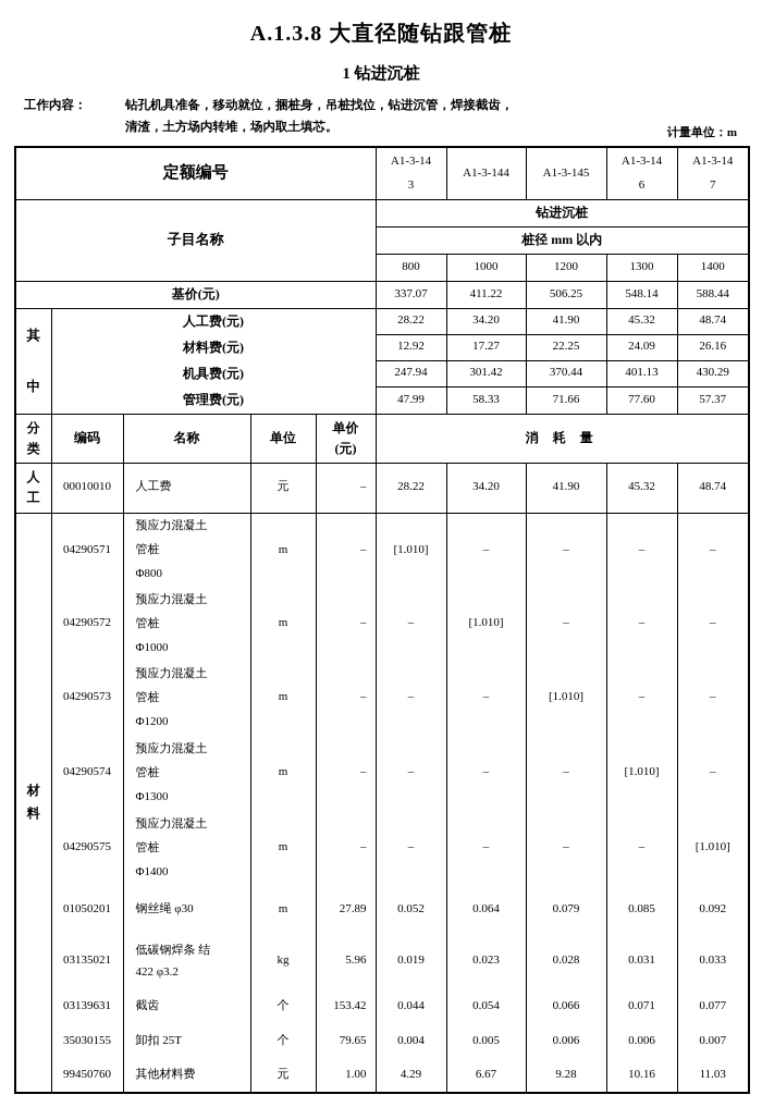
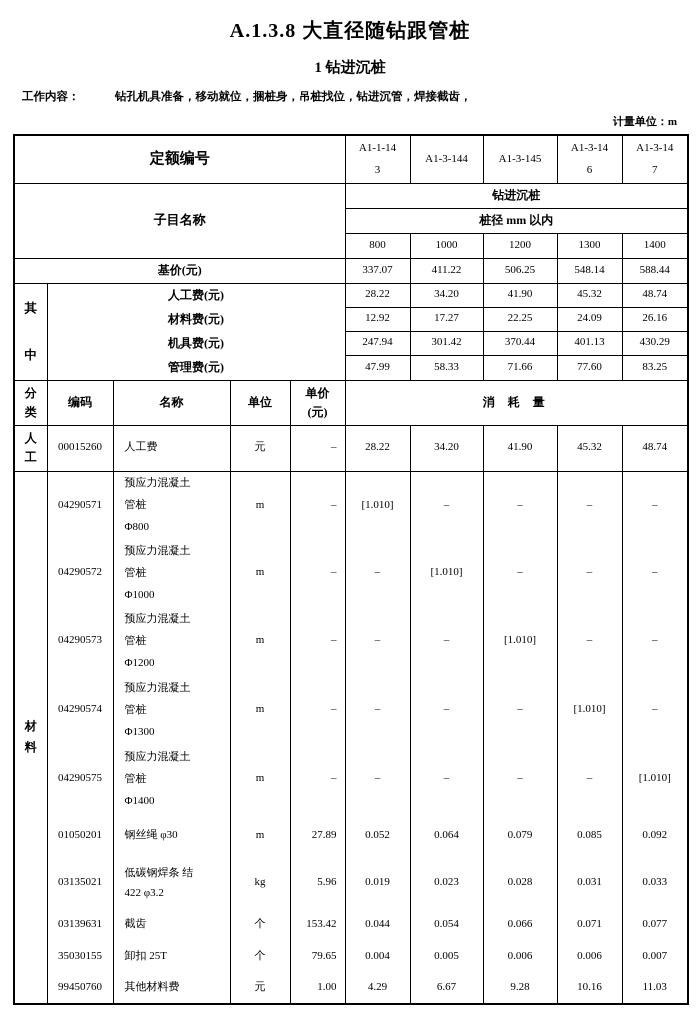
  A.1.3.8 大直径随钻跟管桩
  1 钻进沉桩
  工作内容：
  钻孔机具准备，移动就位，捆桩身，吊桩找位，钻进沉管，焊接截齿，
- 清渣，土方场内转堆，场内取土填芯。
  计量单位：m
- 定额编号	A1-3-14 3	A1-3-144	A1-3-145	A1-3-14 6	A1-3-14 7
+ 定额编号	A1-1-14 3	A1-3-144	A1-3-145	A1-3-14 6	A1-3-14 7
  子目名称	钻进沉桩
  桩径 mm 以内
  800	1000	1200	1300	1400
  基价(元)	337.07	411.22	506.25	548.14	588.44
  其 中	人工费(元)	28.22	34.20	41.90	45.32	48.74
  材料费(元)	12.92	17.27	22.25	24.09	26.16
  机具费(元)	247.94	301.42	370.44	401.13	430.29
- 管理费(元)	47.99	58.33	71.66	77.60	57.37
+ 管理费(元)	47.99	58.33	71.66	77.60	83.25
  分 类	编码	名称	单位	单价 (元)	消 耗 量
- 人 工	00010010	人工费	元	–	28.22	34.20	41.90	45.32	48.74
+ 人 工	00015260	人工费	元	–	28.22	34.20	41.90	45.32	48.74
  材 料	04290571	预应力混凝土 管桩 Φ800	m	–	[1.010]	–	–	–	–
  04290572	预应力混凝土 管桩 Φ1000	m	–	–	[1.010]	–	–	–
  04290573	预应力混凝土 管桩 Φ1200	m	–	–	–	[1.010]	–	–
  04290574	预应力混凝土 管桩 Φ1300	m	–	–	–	–	[1.010]	–
  04290575	预应力混凝土 管桩 Φ1400	m	–	–	–	–	–	[1.010]
  01050201	钢丝绳 φ30	m	27.89	0.052	0.064	0.079	0.085	0.092
  03135021	低碳钢焊条 结 422 φ3.2	kg	5.96	0.019	0.023	0.028	0.031	0.033
  03139631	截齿	个	153.42	0.044	0.054	0.066	0.071	0.077
  35030155	卸扣 25T	个	79.65	0.004	0.005	0.006	0.006	0.007
  99450760	其他材料费	元	1.00	4.29	6.67	9.28	10.16	11.03
